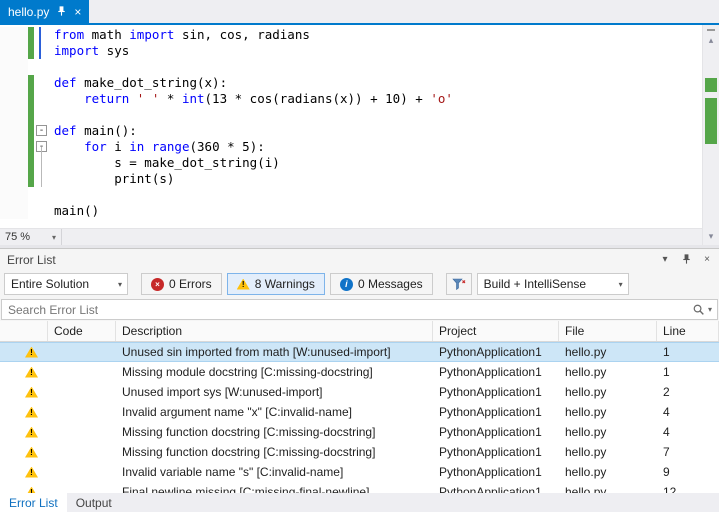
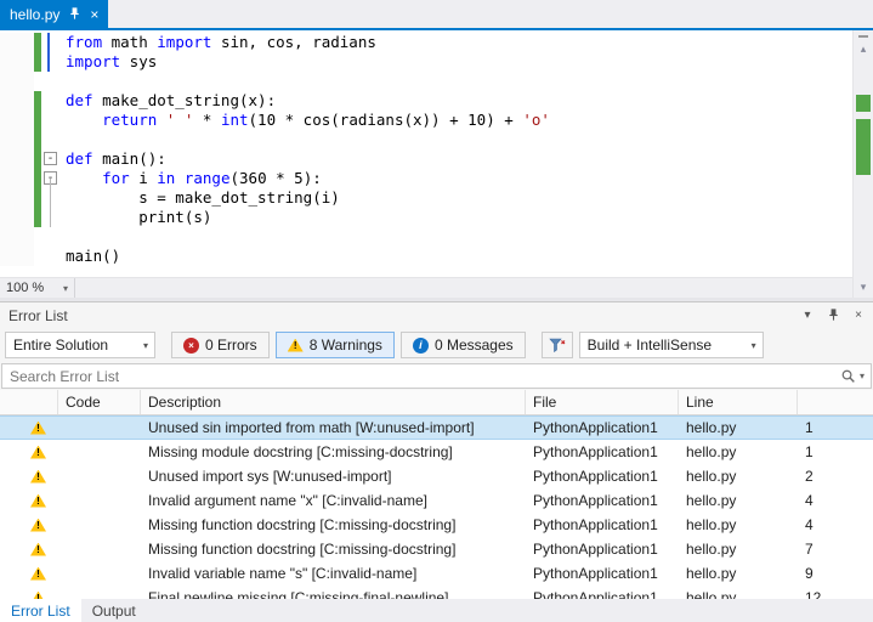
  hello.py
  ×
  from math import sin, cos, radians
  import sys
  def make_dot_string(x):
- return ' ' * int(13 * cos(radians(x)) + 10) + 'o'
+ return ' ' * int(10 * cos(radians(x)) + 10) + 'o'
  -
  def main():
  for i in range(360 * 5):
  s = make_dot_string(i)
  print(s)
  main()
  ▴
  ▾
- 75 %
+ 100 %
  ▾
  Error List
  ▾
  ×
  Entire Solution
  ▾
  ×
  0 Errors
  !
  8 Warnings
  i
  0 Messages
  Build + IntelliSense
  ▾
  Search Error List
  ▾
  Code
  Description
- Project
  File
  Line
  !
  Unused sin imported from math [W:unused-import]
  PythonApplication1
  hello.py
  1
  !
  Missing module docstring [C:missing-docstring]
  PythonApplication1
  hello.py
  1
  !
  Unused import sys [W:unused-import]
  PythonApplication1
  hello.py
  2
  !
  Invalid argument name "x" [C:invalid-name]
  PythonApplication1
  hello.py
  4
  !
  Missing function docstring [C:missing-docstring]
  PythonApplication1
  hello.py
  4
  !
  Missing function docstring [C:missing-docstring]
  PythonApplication1
  hello.py
  7
  !
  Invalid variable name "s" [C:invalid-name]
  PythonApplication1
  hello.py
  9
  !
  Final newline missing [C:missing-final-newline]
  PythonApplication1
  hello.py
  12
  Error List
  Output
